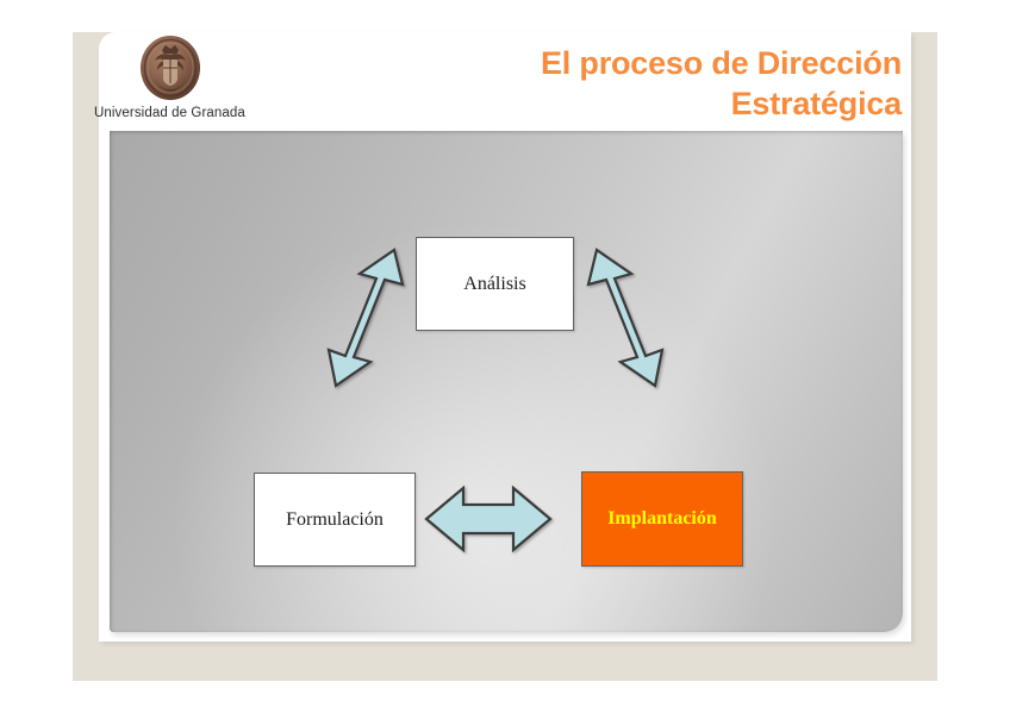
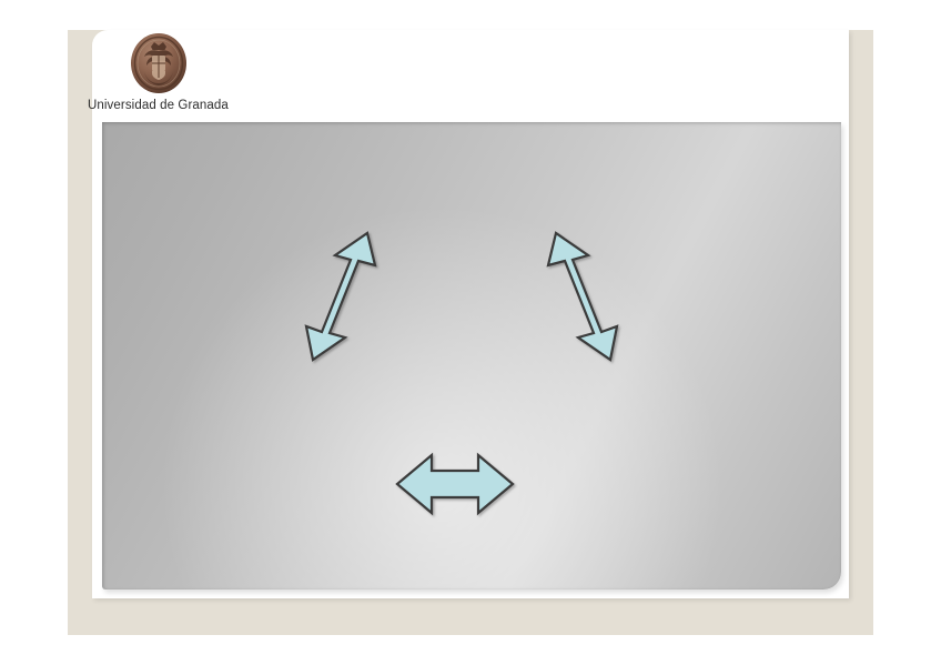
  Universidad de Granada
- El proceso de Dirección
- Estratégica
- Análisis
- Formulación
- Implantación
